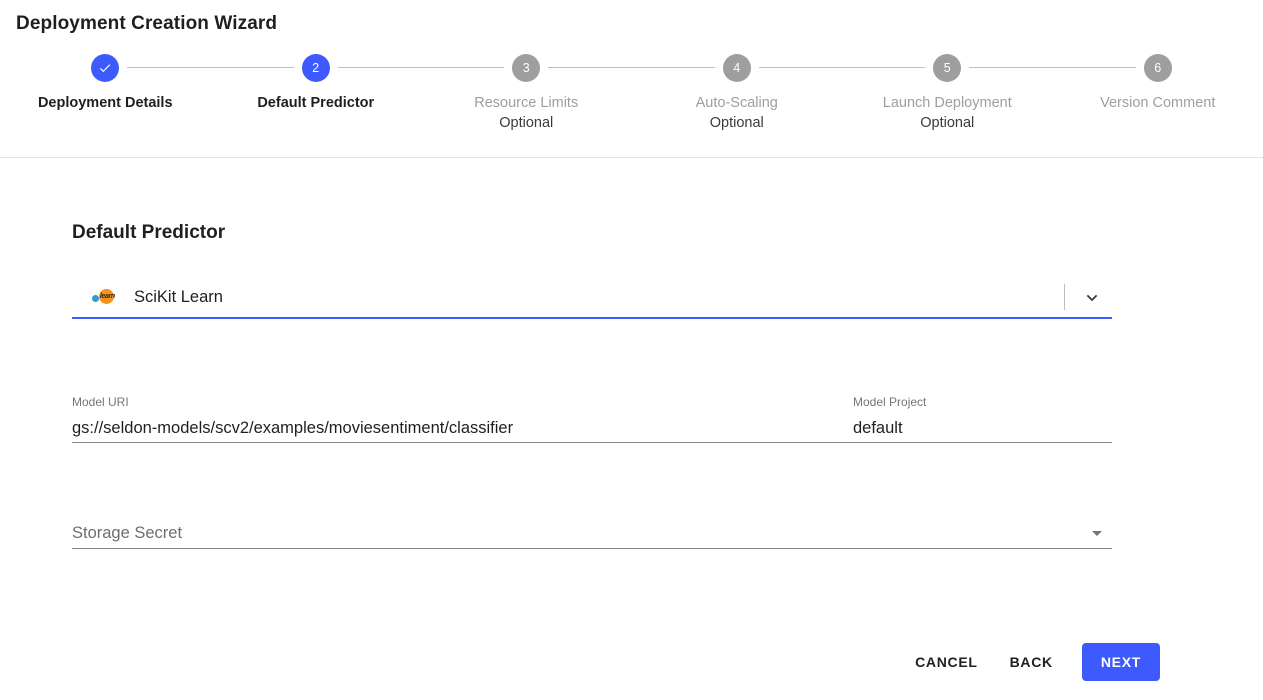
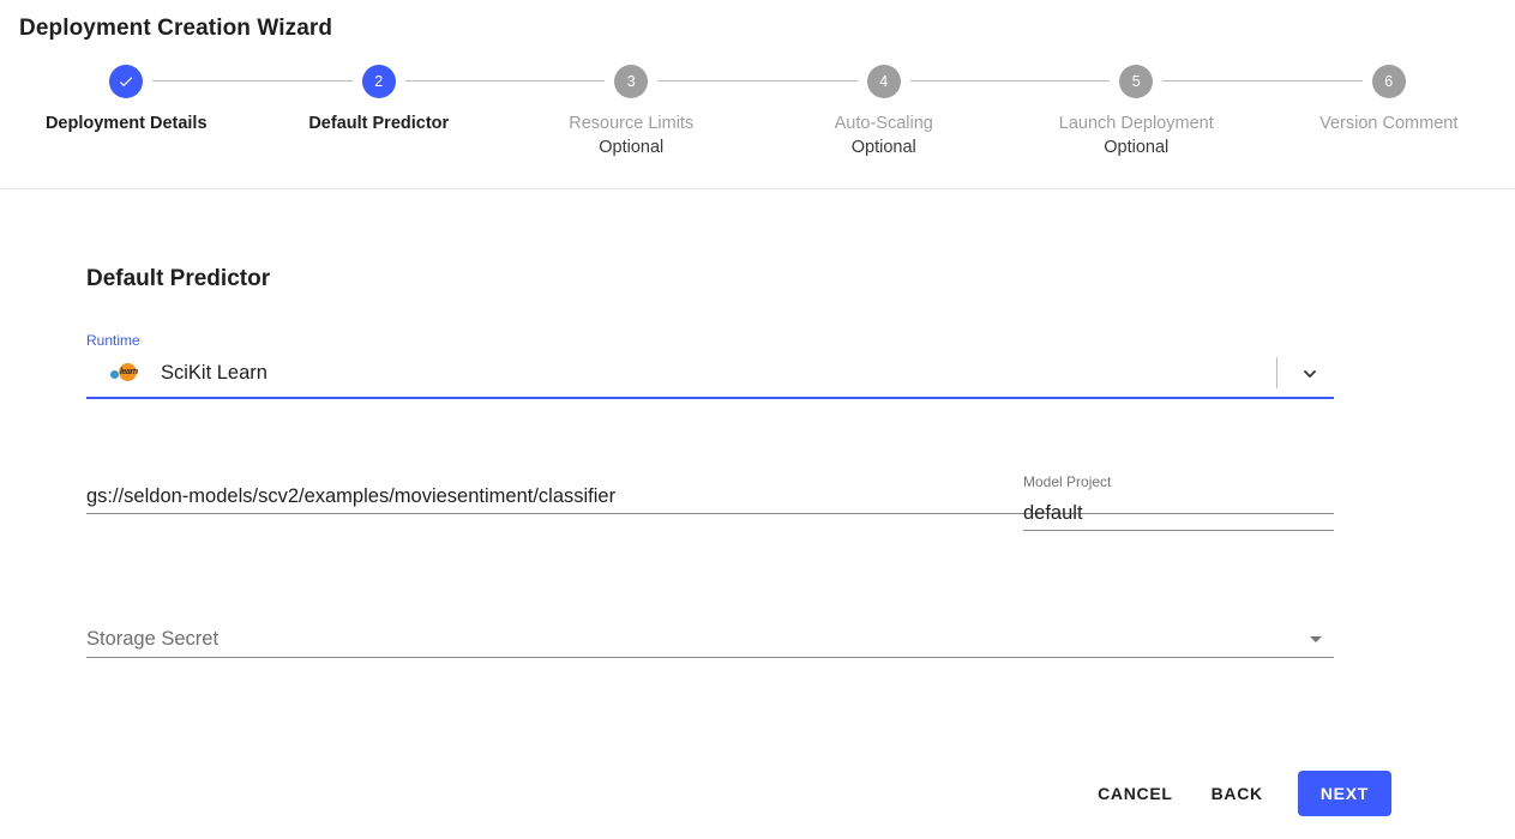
  Deployment Creation Wizard
  Deployment Details
  2
  Default Predictor
  3
  Resource Limits
  Optional
  4
  Auto-Scaling
  Optional
  5
  Launch Deployment
  Optional
  6
  Version Comment
  Default Predictor
+ Runtime
  SciKit Learn
- Model URI
  gs://seldon-models/scv2/examples/moviesentiment/classifier
  Model Project
  default
  Storage Secret
  CANCEL
  BACK
  NEXT
